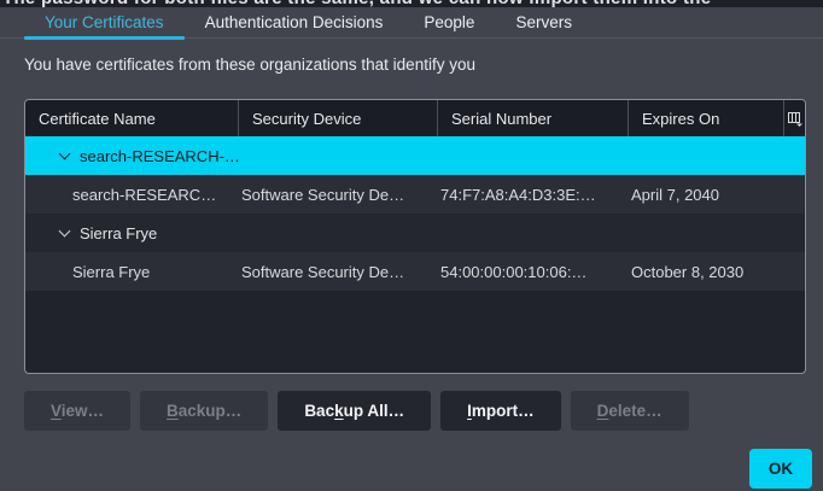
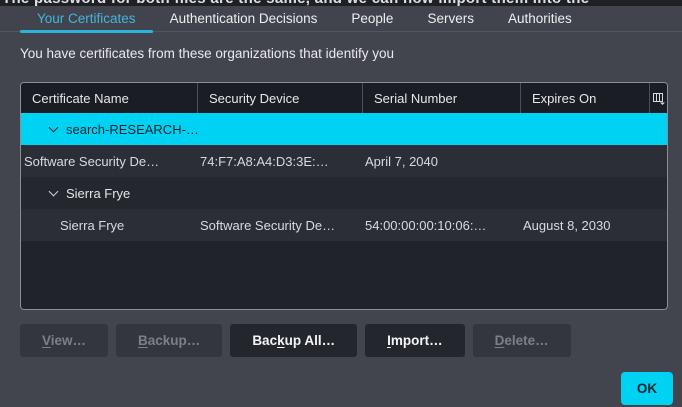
  Your Certificates
  Authentication Decisions
  People
  Servers
+ Authorities
  You have certificates from these organizations that identify you
  Certificate Name
  Security Device
  Serial Number
  Expires On
  search-RESEARCH-…
- search-RESEARC…
  Software Security De…
  74:F7:A8:A4:D3:3E:…
  April 7, 2040
  Sierra Frye
  Sierra Frye
  Software Security De…
  54:00:00:00:10:06:…
- October 8, 2030
+ August 8, 2030
  View…
  Backup…
  Backup All…
  Import…
  Delete…
  OK
